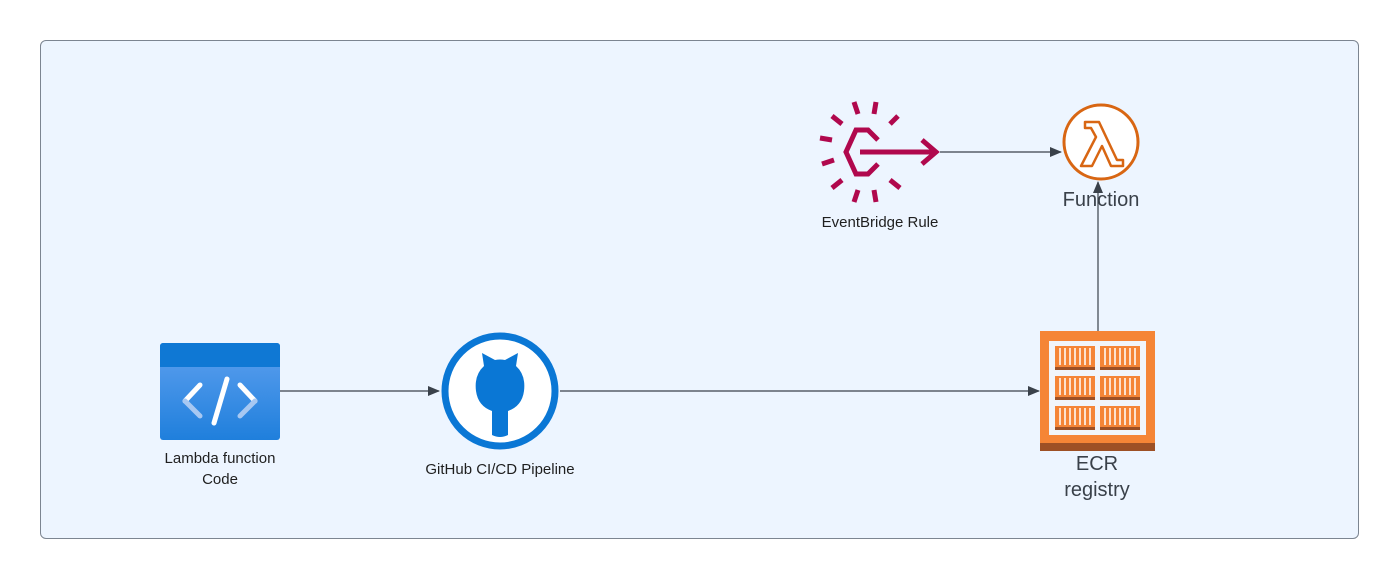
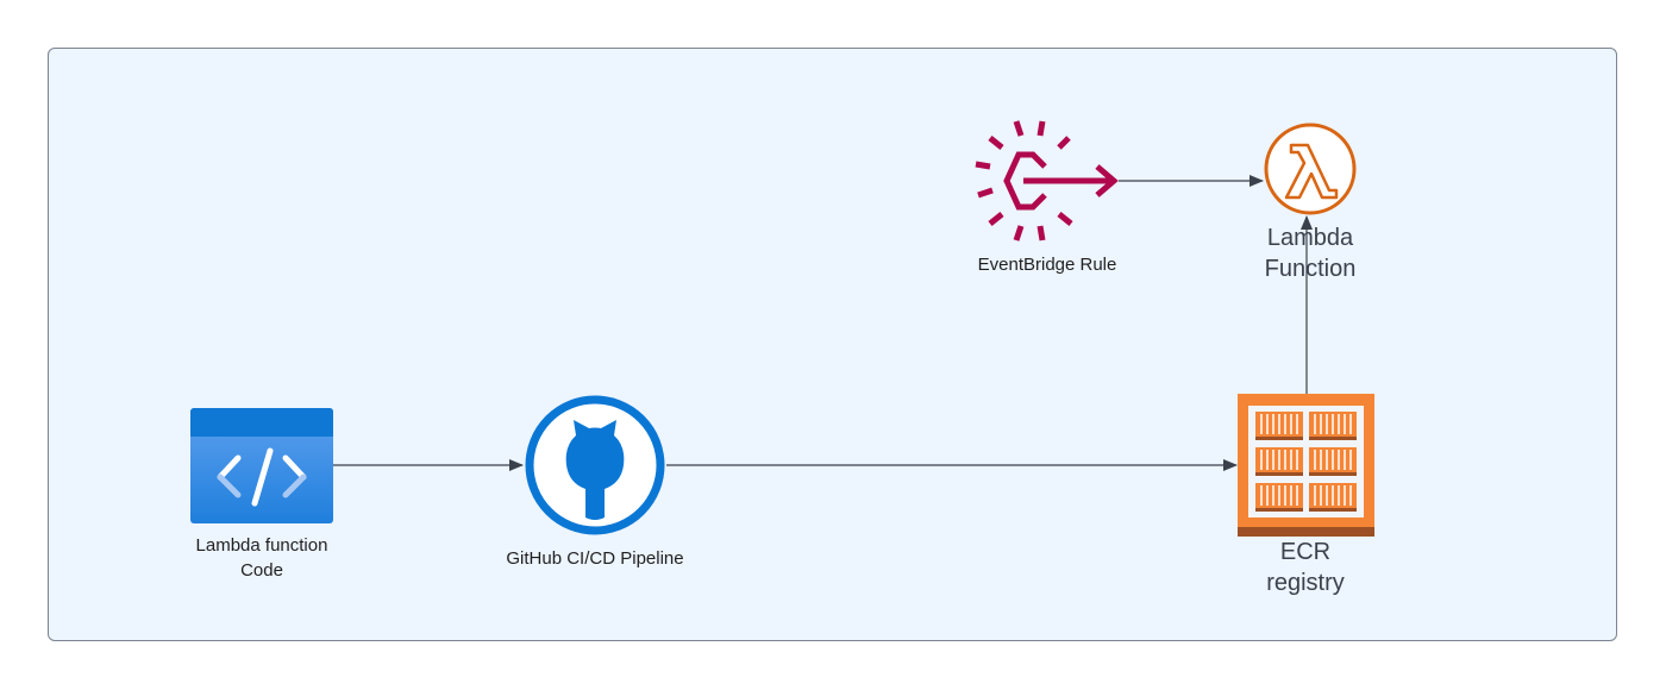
  Lambda function
  Code
  GitHub CI/CD Pipeline
  ECR
  registry
  EventBridge Rule
+ Lambda
  Function
